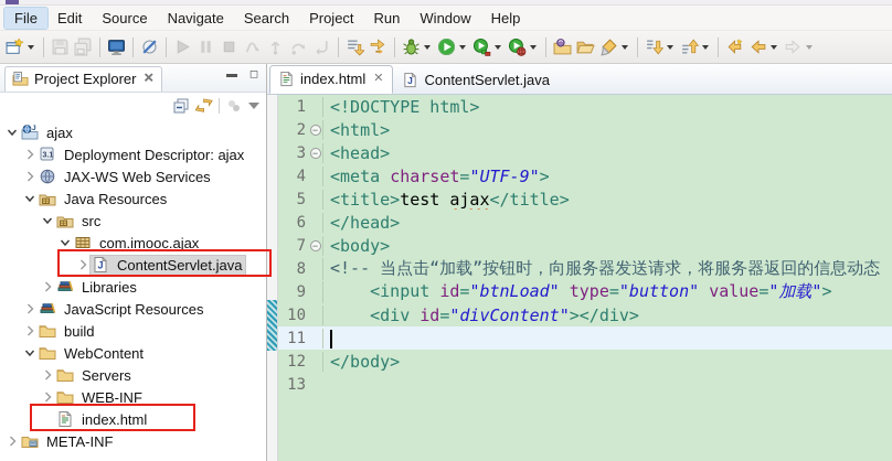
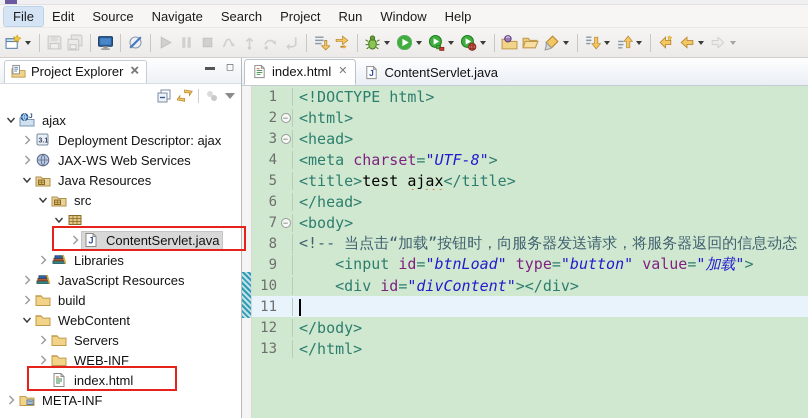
  File
  Edit
  Source
  Navigate
  Search
  Project
  Run
  Window
  Help
  Project Explorer
  ❌︎
  ▬
  ◻
  ajax
  Deployment Descriptor: ajax
  JAX-WS Web Services
  Java Resources
  src
- com.imooc.ajax
  J
  ContentServlet.java
  Libraries
  JavaScript Resources
  build
  WebContent
  Servers
  WEB-INF
  index.html
  META-INF
  index.html
  ✕
  J
  ContentServlet.java
  1
  <!DOCTYPE html>
  2
  −
  <html>
  3
  −
  <head>
  4
- <meta charset="UTF-9">
+ <meta charset="UTF-8">
  5
  <title>test ajax</title>
  6
  </head>
  7
  −
  <body>
  8
  <!-- 当点击“加载”按钮时，向服务器发送请求，将服务器返回的信息动态
  9
  <input id="btnLoad" type="button" value="加载">
  10
  <div id="divContent"></div>
  11
  12
  </body>
  13
+ </html>
